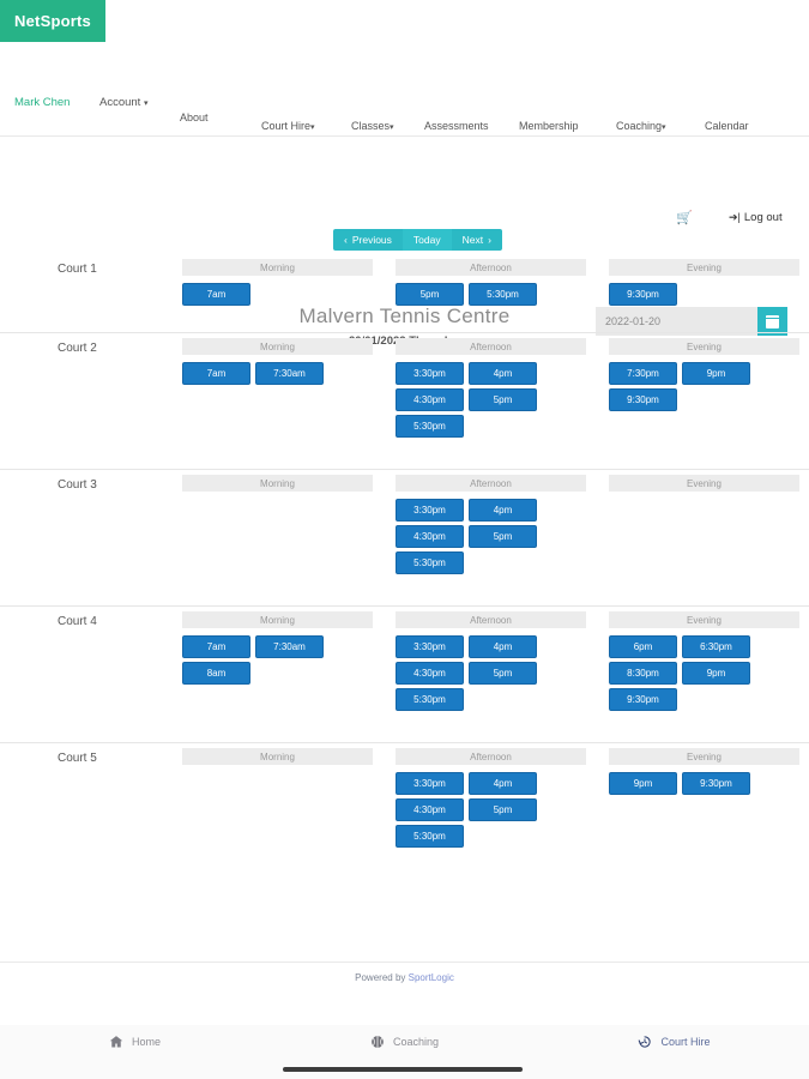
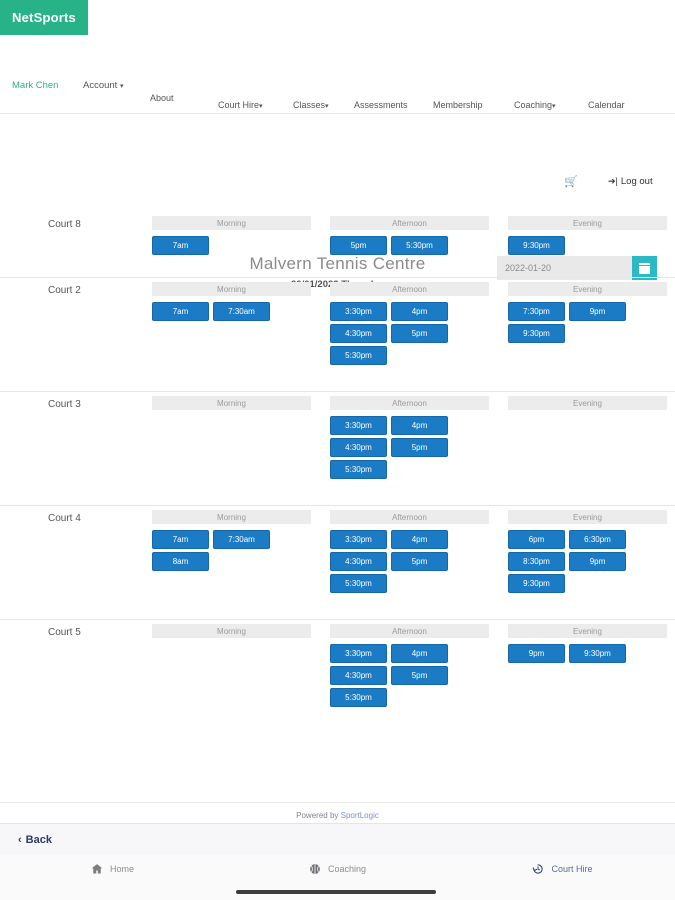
  NetSports
  Mark Chen
  Account
  About
  Court Hire
  Classes
  Assessments
  Membership
  Coaching
  Calendar
  🛒
  ➔| Log out
  Malvern Tennis Centre
  2022-01-20
- ‹
- Previous
- Today
- Next
- ›
- Court 1
+ Court 8
  Morning
  Afternoon
  Evening
  7am
  5pm
  5:30pm
  9:30pm
  Court 2
  Morning
  Afternoon
  Evening
  7am
  7:30am
  3:30pm
  4pm
  4:30pm
  5pm
  5:30pm
  7:30pm
  9pm
  9:30pm
  Court 3
  Morning
  Afternoon
  Evening
  3:30pm
  4pm
  4:30pm
  5pm
  5:30pm
  Court 4
  Morning
  Afternoon
  Evening
  7am
  7:30am
  8am
  3:30pm
  4pm
  4:30pm
  5pm
  5:30pm
  6pm
  6:30pm
  8:30pm
  9pm
  9:30pm
  Court 5
  Morning
  Afternoon
  Evening
  3:30pm
  4pm
  4:30pm
  5pm
  5:30pm
  9pm
  9:30pm
  Powered by SportLogic
+ ‹ Back
  Home
  Coaching
  Court Hire
